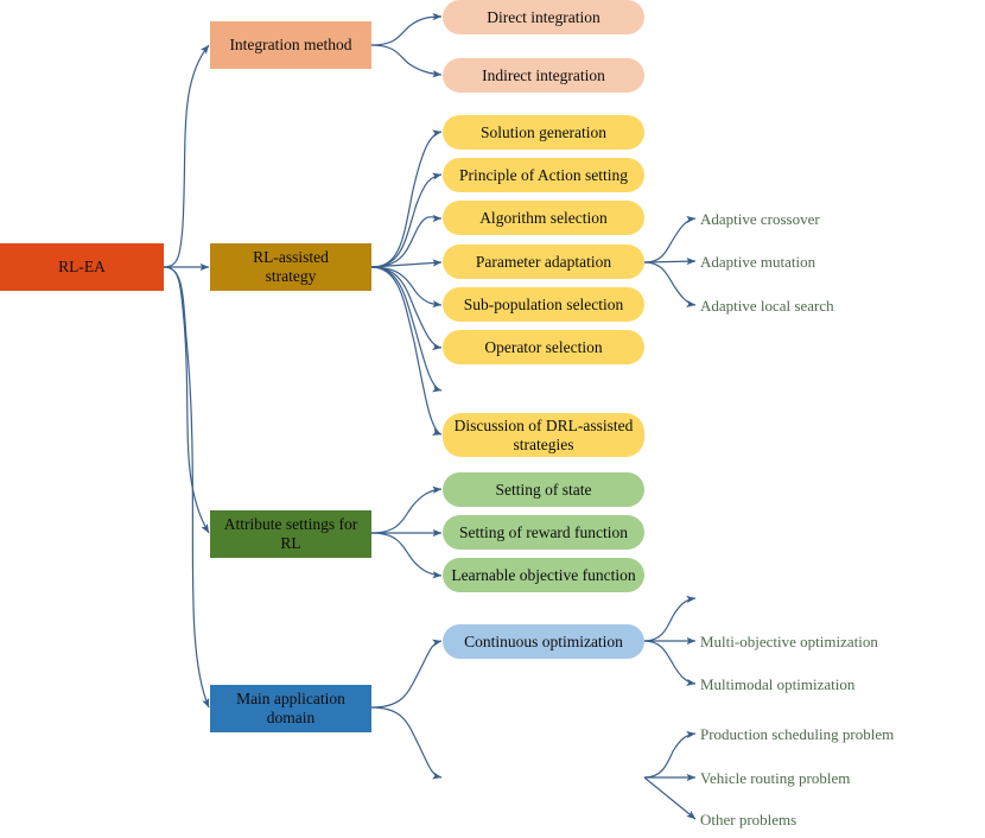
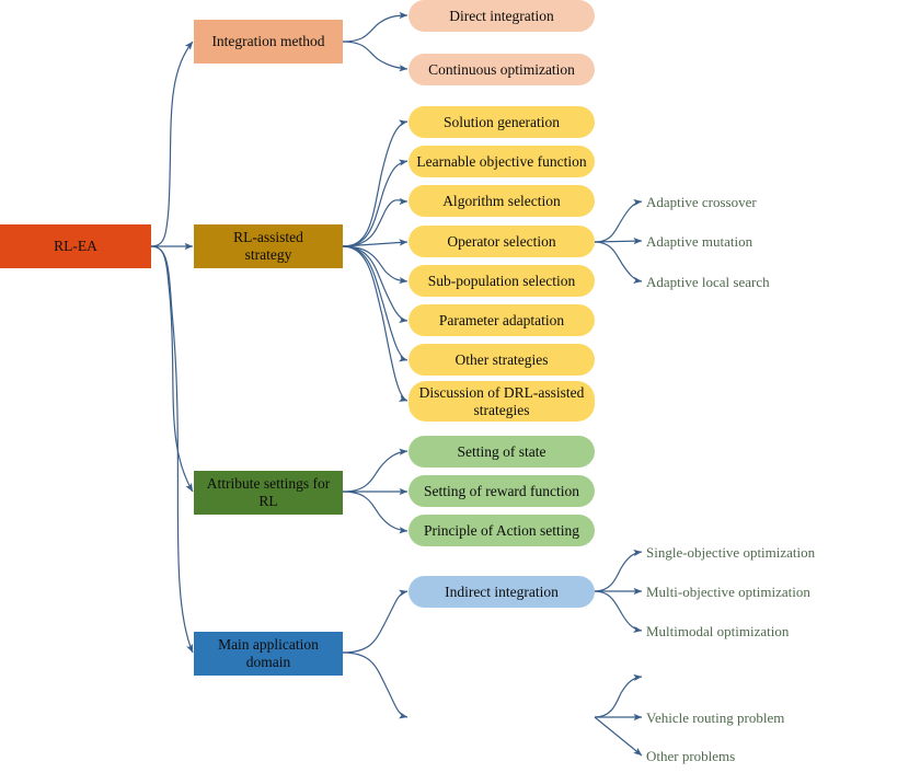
  RL-EA
  Integration method
  RL-assisted
  strategy
  Attribute settings for RL
  Main application
  domain
  Direct integration
- Indirect integration
+ Continuous optimization
  Solution generation
- Principle of Action setting
+ Learnable objective function
  Algorithm selection
- Parameter adaptation
+ Operator selection
  Sub-population selection
- Operator selection
+ Parameter adaptation
+ Other strategies
  Discussion of DRL-assisted
  strategies
  Adaptive crossover
  Adaptive mutation
  Adaptive local search
  Setting of state
  Setting of reward function
- Learnable objective function
+ Principle of Action setting
- Continuous optimization
+ Indirect integration
+ Single-objective optimization
  Multi-objective optimization
  Multimodal optimization
- Production scheduling problem
  Vehicle routing problem
  Other problems
